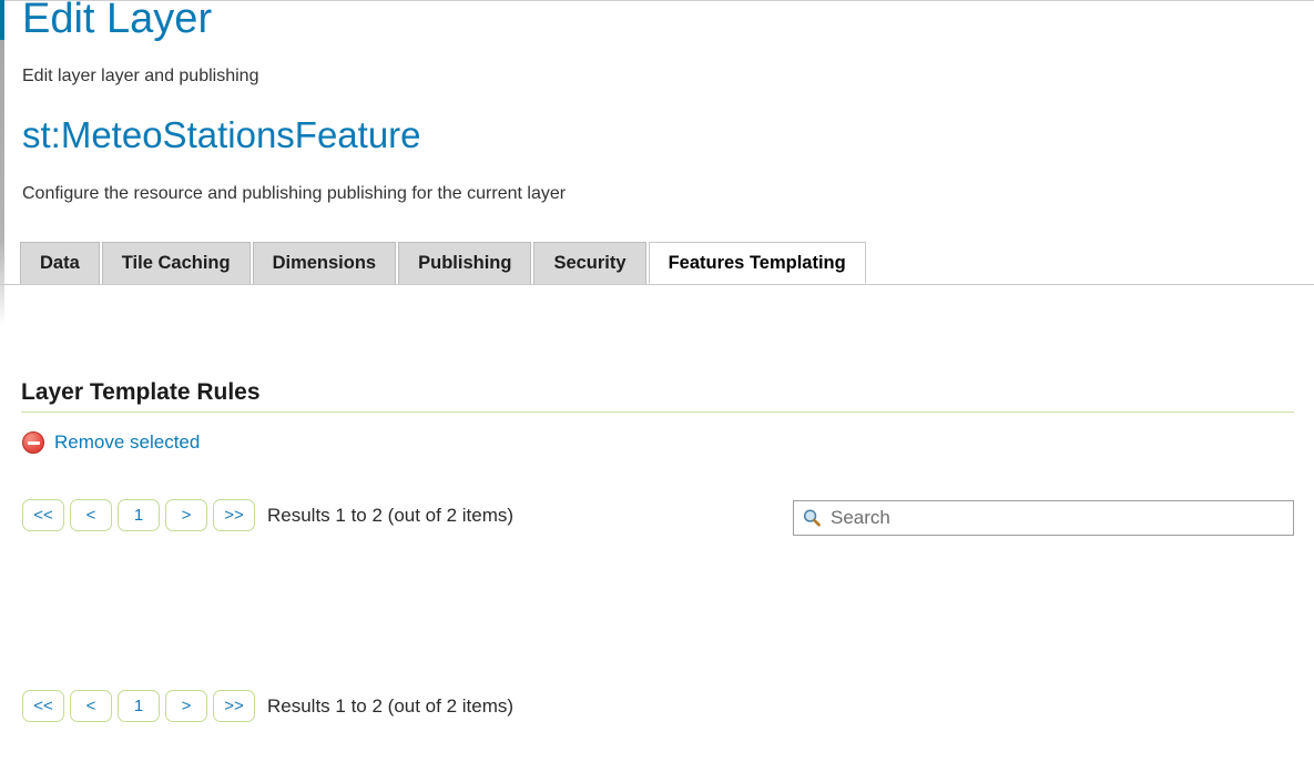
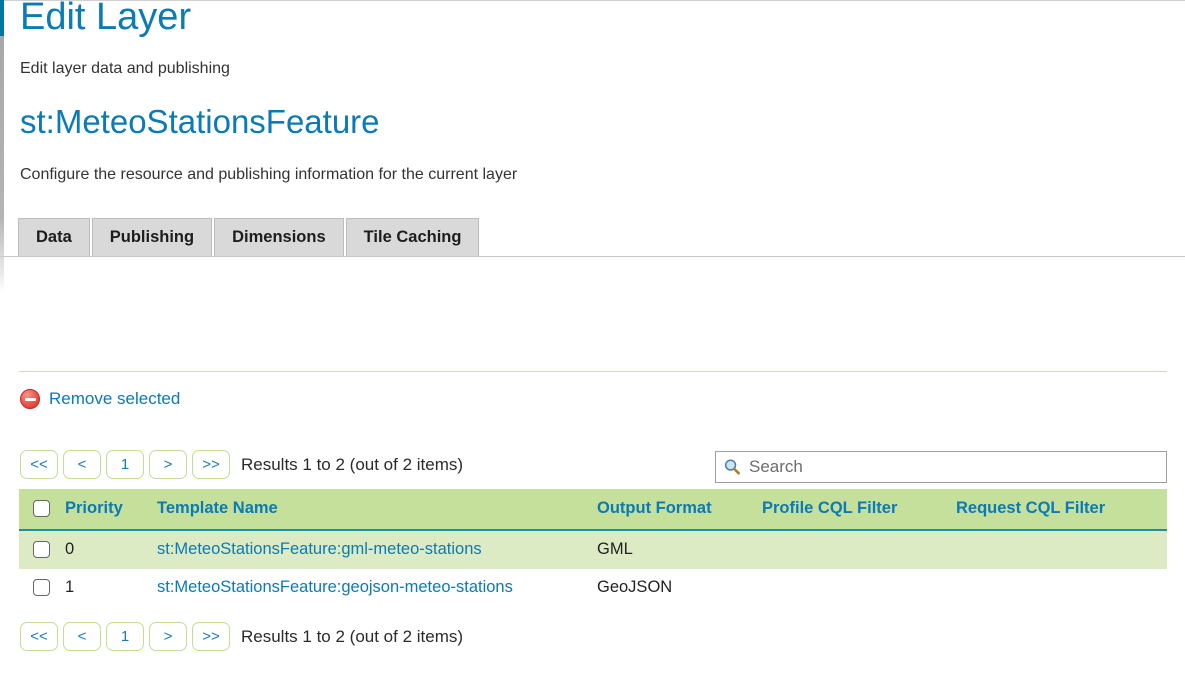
  Edit Layer
- Edit layer layer and publishing
+ Edit layer data and publishing
  st:MeteoStationsFeature
- Configure the resource and publishing publishing for the current layer
+ Configure the resource and publishing information for the current layer
  Data
- Tile Caching
+ Publishing
  Dimensions
- Publishing
+ Tile Caching
- Security
- Features Templating
- Layer Template Rules
  Remove selected
  <<
  <
  1
  >
  >>
  Results 1 to 2 (out of 2 items)
  Search
+ 	Priority	Template Name	Output Format	Profile CQL Filter	Request CQL Filter
+ 	0	st:MeteoStationsFeature:gml-meteo-stations	GML
+ 	1	st:MeteoStationsFeature:geojson-meteo-stations	GeoJSON
  <<
  <
  1
  >
  >>
  Results 1 to 2 (out of 2 items)
